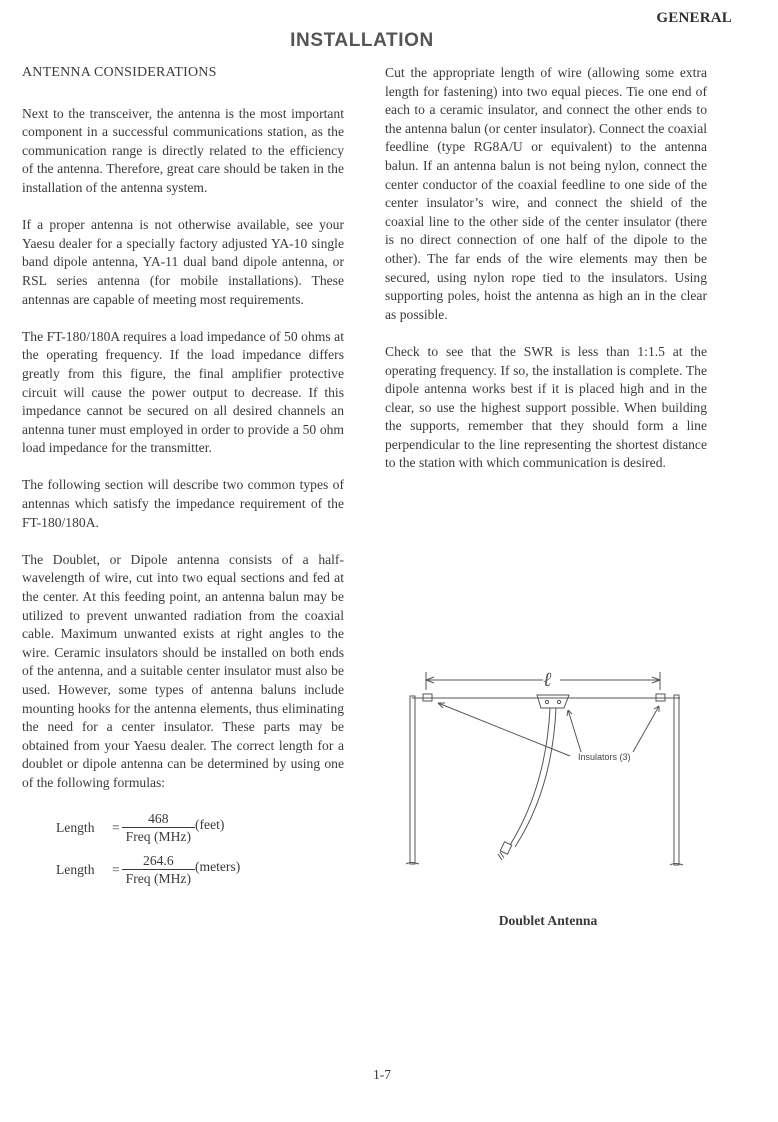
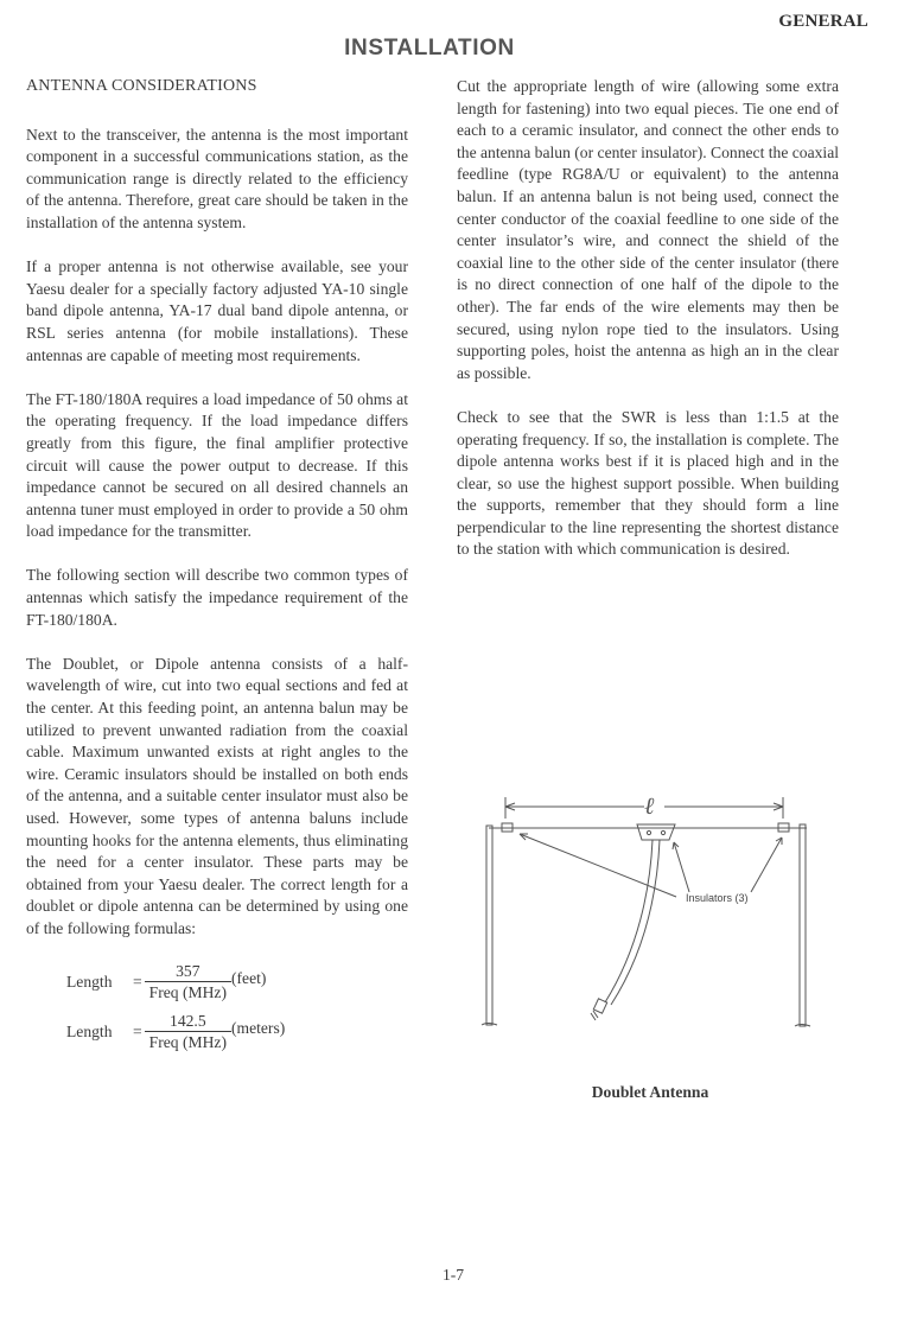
  GENERAL
  INSTALLATION
  ANTENNA CONSIDERATIONS
  Next to the transceiver, the antenna is the most important component in a successful communications station, as the communication range is directly related to the efficiency of the antenna. Therefore, great care should be taken in the installation of the antenna system.
- If a proper antenna is not otherwise available, see your Yaesu dealer for a specially factory adjusted YA-10 single band dipole antenna, YA-11 dual band dipole antenna, or RSL series antenna (for mobile installations). These antennas are capable of meeting most requirements.
+ If a proper antenna is not otherwise available, see your Yaesu dealer for a specially factory adjusted YA-10 single band dipole antenna, YA-17 dual band dipole antenna, or RSL series antenna (for mobile installations). These antennas are capable of meeting most requirements.
  The FT-180/180A requires a load impedance of 50 ohms at the operating frequency. If the load impedance differs greatly from this figure, the final amplifier protective circuit will cause the power output to decrease. If this impedance cannot be secured on all desired channels an antenna tuner must employed in order to provide a 50 ohm load impedance for the transmitter.
  The following section will describe two common types of antennas which satisfy the impedance requirement of the FT-180/180A.
  The Doublet, or Dipole antenna consists of a half-wavelength of wire, cut into two equal sections and fed at the center. At this feeding point, an antenna balun may be utilized to prevent unwanted radiation from the coaxial cable. Maximum unwanted exists at right angles to the wire. Ceramic insulators should be installed on both ends of the antenna, and a suitable center insulator must also be used. However, some types of antenna baluns include mounting hooks for the antenna elements, thus eliminating the need for a center insulator. These parts may be obtained from your Yaesu dealer. The correct length for a doublet or dipole antenna can be determined by using one of the following formulas:
  Length
  =
- 468
+ 357
  Freq (MHz)
  (feet)
  Length
  =
- 264.6
+ 142.5
  Freq (MHz)
  (meters)
- Cut the appropriate length of wire (allowing some extra length for fastening) into two equal pieces. Tie one end of each to a ceramic insulator, and connect the other ends to the antenna balun (or center insulator). Connect the coaxial feedline (type RG8A/U or equivalent) to the antenna balun. If an antenna balun is not being nylon, connect the center conductor of the coaxial feedline to one side of the center insulator’s wire, and connect the shield of the coaxial line to the other side of the center insulator (there is no direct connection of one half of the dipole to the other). The far ends of the wire elements may then be secured, using nylon rope tied to the insulators. Using supporting poles, hoist the antenna as high an in the clear as possible.
+ Cut the appropriate length of wire (allowing some extra length for fastening) into two equal pieces. Tie one end of each to a ceramic insulator, and connect the other ends to the antenna balun (or center insulator). Connect the coaxial feedline (type RG8A/U or equivalent) to the antenna balun. If an antenna balun is not being used, connect the center conductor of the coaxial feedline to one side of the center insulator’s wire, and connect the shield of the coaxial line to the other side of the center insulator (there is no direct connection of one half of the dipole to the other). The far ends of the wire elements may then be secured, using nylon rope tied to the insulators. Using supporting poles, hoist the antenna as high an in the clear as possible.
  Check to see that the SWR is less than 1:1.5 at the operating frequency. If so, the installation is complete. The dipole antenna works best if it is placed high and in the clear, so use the highest support possible. When building the supports, remember that they should form a line perpendicular to the line representing the shortest distance to the station with which communication is desired.
  ℓ
  Insulators (3)
  Doublet Antenna
  1-7
